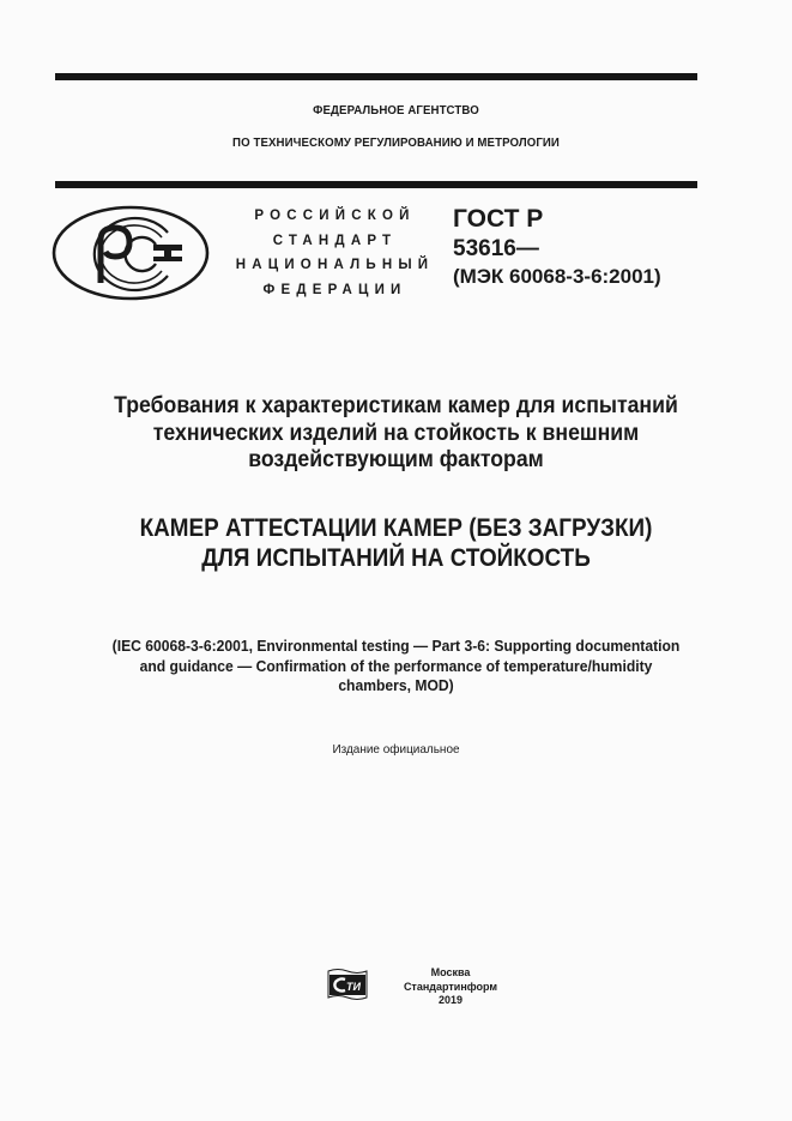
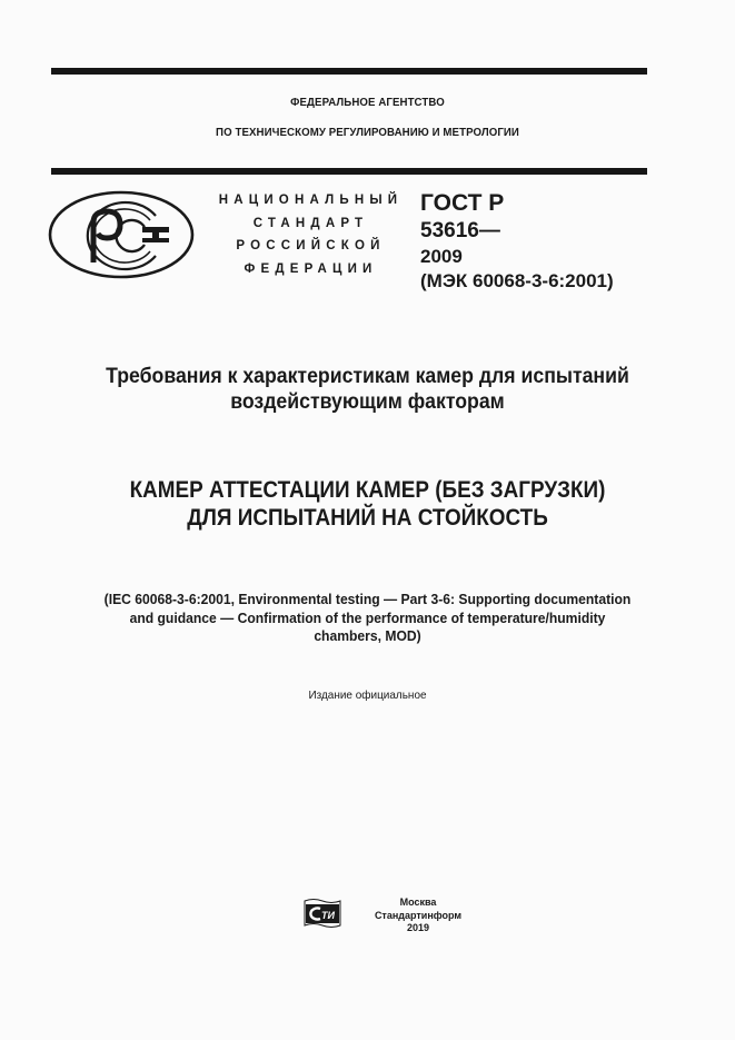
  ФЕДЕРАЛЬНОЕ АГЕНТСТВО
  ПО ТЕХНИЧЕСКОМУ РЕГУЛИРОВАНИЮ И МЕТРОЛОГИИ
- РОССИЙСКОЙ
+ НАЦИОНАЛЬНЫЙ
  СТАНДАРТ
- НАЦИОНАЛЬНЫЙ
+ РОССИЙСКОЙ
  ФЕДЕРАЦИИ
  ГОСТ Р
  53616—
+ 2009
  (МЭК 60068-3-6:2001)
  Требования к характеристикам камер для испытаний
- технических изделий на стойкость к внешним
  воздействующим факторам
  КАМЕР АТТЕСТАЦИИ КАМЕР (БЕЗ ЗАГРУЗКИ)
  ДЛЯ ИСПЫТАНИЙ НА СТОЙКОСТЬ
  (IEC 60068-3-6:2001, Environmental testing — Part 3-6: Supporting documentation
  and guidance — Confirmation of the performance of temperature/humidity
  chambers, MOD)
  Издание официальное
  ТИ
  Москва
  Стандартинформ
  2019
